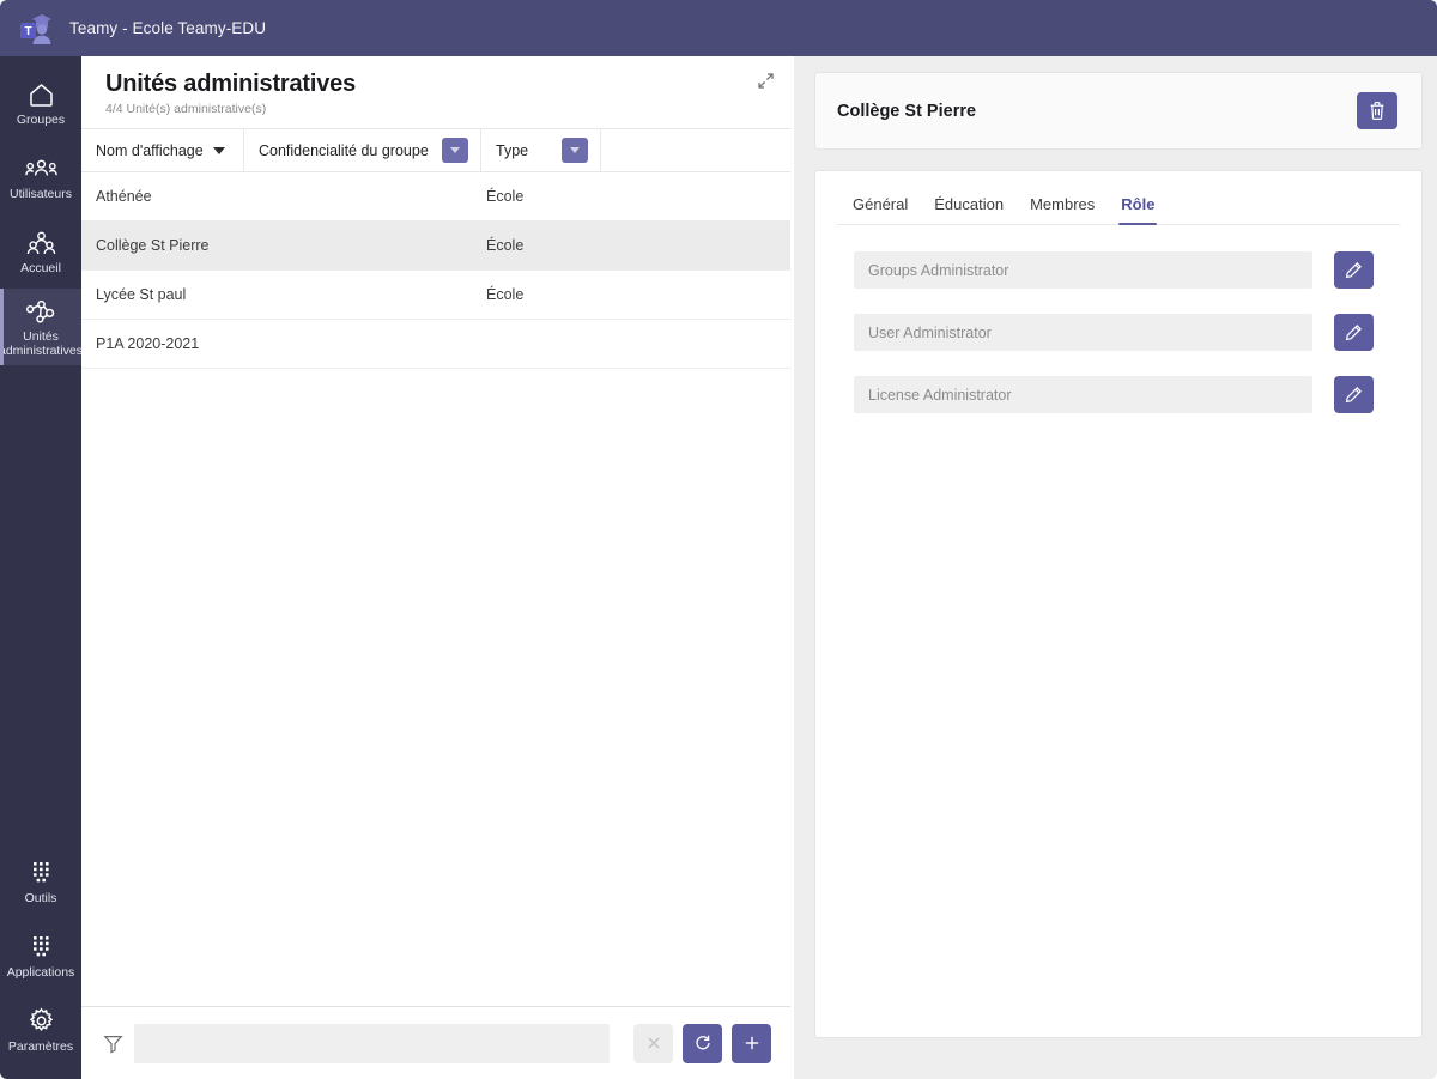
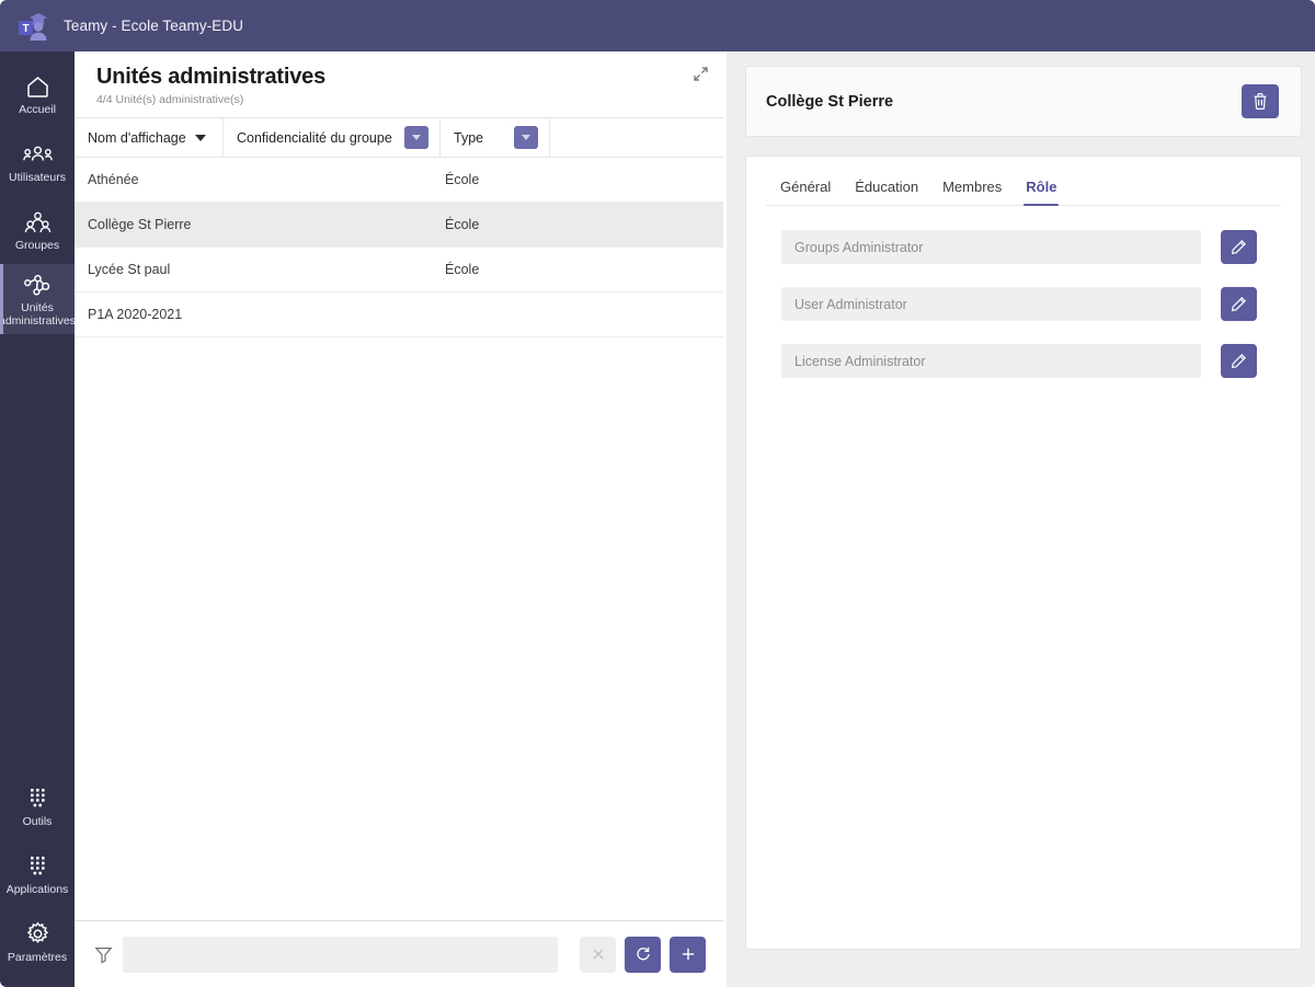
  T
  Teamy - Ecole Teamy-EDU
- Groupes
+ Accueil
  Utilisateurs
- Accueil
+ Groupes
  Unités
  dministratives
  Outils
  Applications
  Paramètres
  Unités administratives
  4/4 Unité(s) administrative(s)
  Nom d'affichage
  Confidencialité du groupe
  Type
  Athénée
  École
  Collège St Pierre
  École
  Lycée St paul
  École
  P1A 2020-2021
  Collège St Pierre
  Général
  Éducation
  Membres
  Rôle
  Groups Administrator
  User Administrator
  License Administrator
